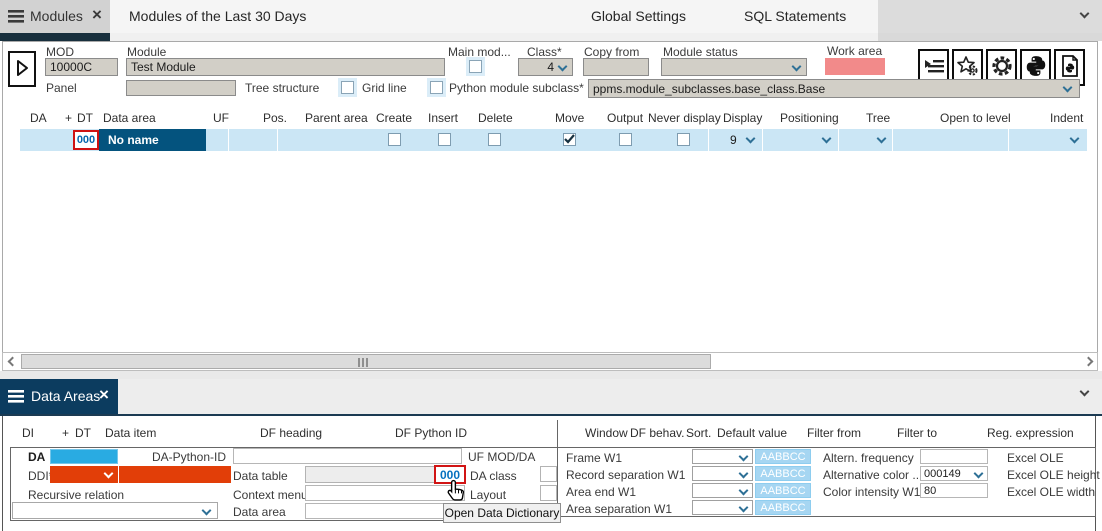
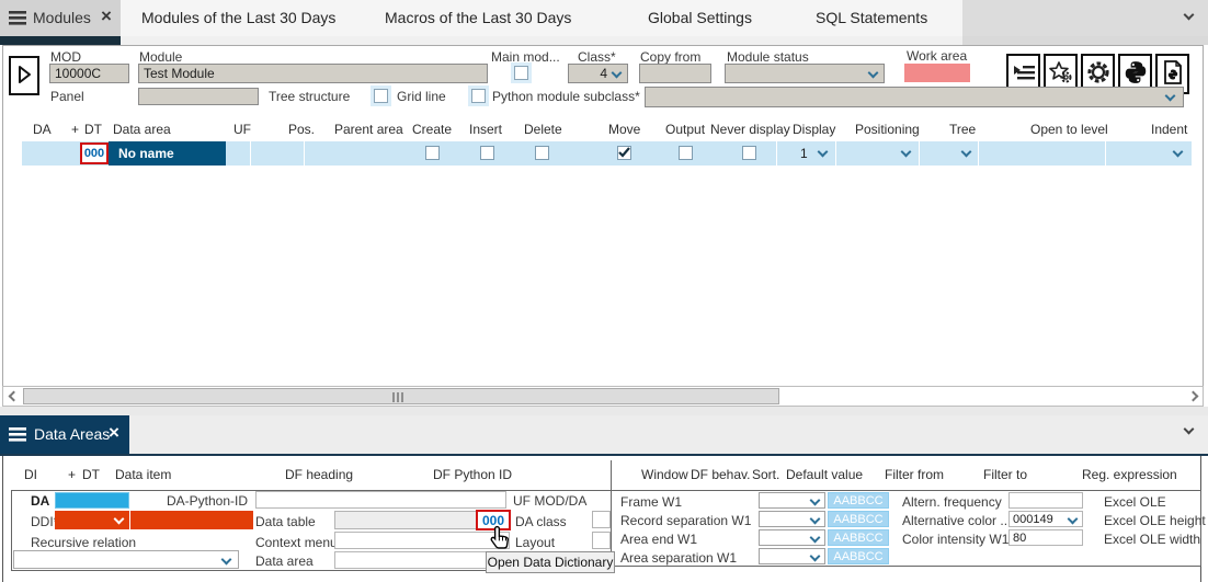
  Modules
  ×
  Modules of the Last 30 Days
+ Macros of the Last 30 Days
  Global Settings
  SQL Statements
  MOD
  10000C
  Module
  Test Module
  Main mod...
  Class*
  4
  Copy from
  Module status
  Work area
  Panel
  Tree structure
  Grid line
  Python module subclass*
- ppms.module_subclasses.base_class.Base
  DA
  +
  DT
  Data area
  UF
  Pos.
  Parent area
  Create
  Insert
  Delete
  Move
  Output
  Never display
  Display
  Positioning
  Tree
  Open to level
  Indent
  000
  No name
- 9
+ 1
  Data Areas
  ×
  DI
  +
  DT
  Data item
  DF heading
  DF Python ID
  Window
  DF behav.
  Sort.
  Default value
  Filter from
  Filter to
  Reg. expression
  DA
  DA-Python-ID
  UF MOD/DA
  DDI
  Data table
  000
  DA class
  Recursive relation
  Context men
  Layout
  Data area
  Open Data Dictionary
  Frame W1
  Record separation W1
  Area end W1
  Area separation W1
  AABBCC
  AABBCC
  AABBCC
  AABBCC
  Altern. frequency
  Alternative color ..
  Color intensity W1
  000149
  80
  Excel OLE
  Excel OLE height
  Excel OLE width
